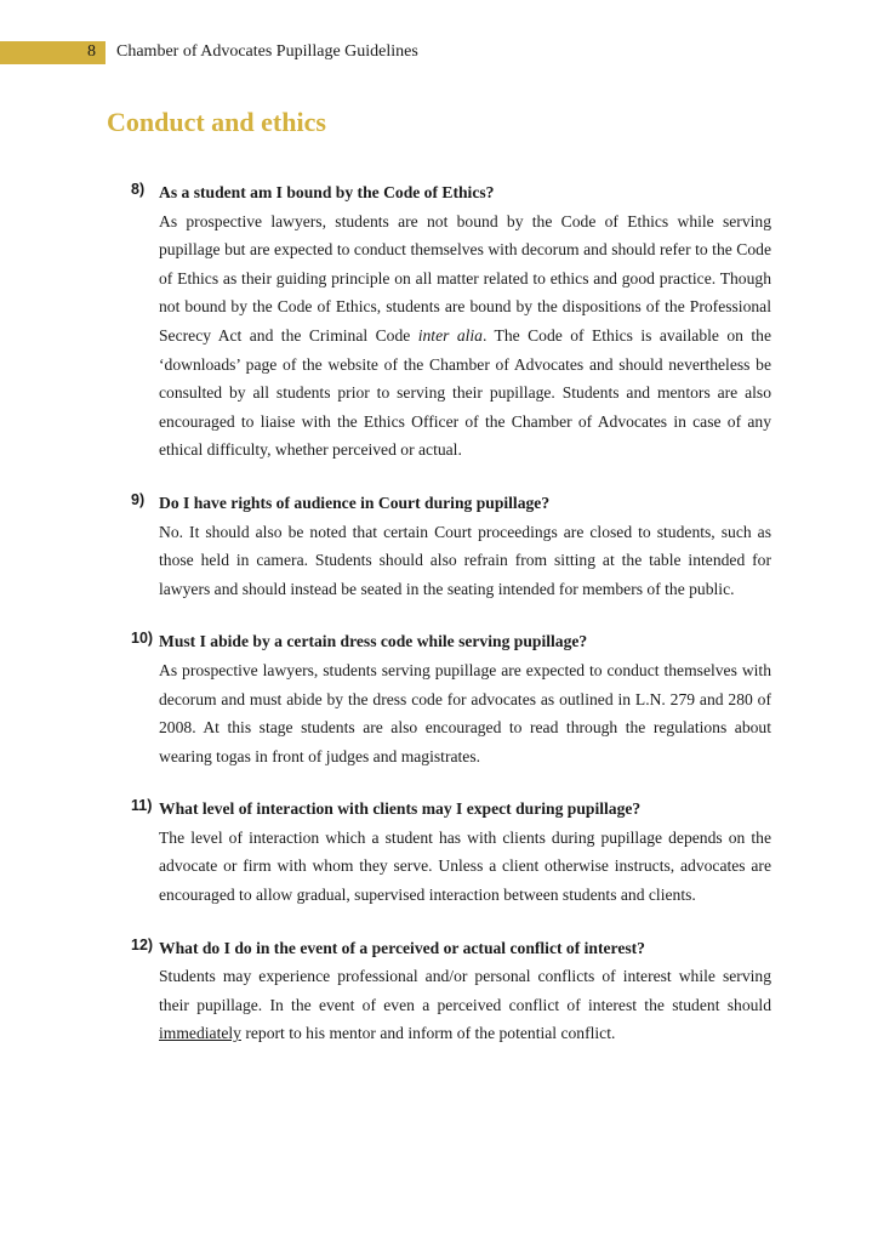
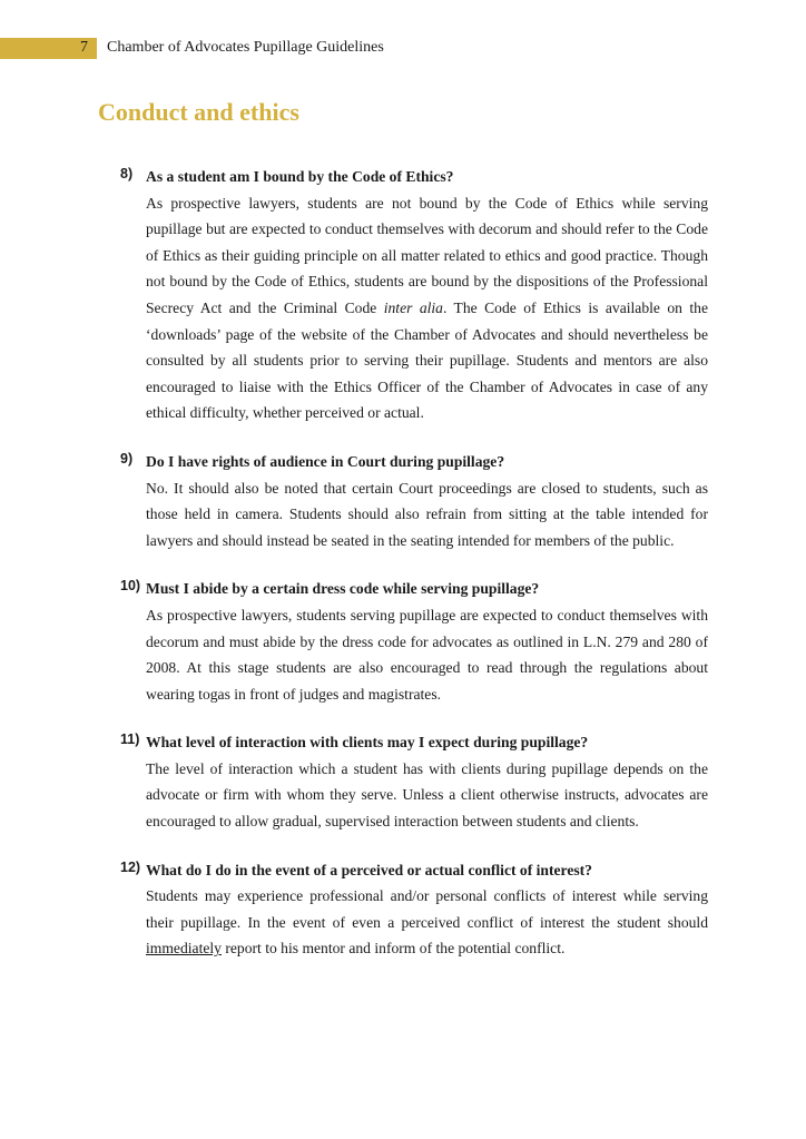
- 8
+ 7
  Chamber of Advocates Pupillage Guidelines
  Conduct and ethics
  8)
  As a student am I bound by the Code of Ethics?
  As prospective lawyers, students are not bound by the Code of Ethics while serving pupillage but are expected to conduct themselves with decorum and should refer to the Code of Ethics as their guiding principle on all matter related to ethics and good practice. Though not bound by the Code of Ethics, students are bound by the dispositions of the Professional Secrecy Act and the Criminal Code inter alia. The Code of Ethics is available on the ‘downloads’ page of the website of the Chamber of Advocates and should nevertheless be consulted by all students prior to serving their pupillage. Students and mentors are also encouraged to liaise with the Ethics Officer of the Chamber of Advocates in case of any ethical difficulty, whether perceived or actual.
  9)
  Do I have rights of audience in Court during pupillage?
  No. It should also be noted that certain Court proceedings are closed to students, such as those held in camera. Students should also refrain from sitting at the table intended for lawyers and should instead be seated in the seating intended for members of the public.
  10)
  Must I abide by a certain dress code while serving pupillage?
  As prospective lawyers, students serving pupillage are expected to conduct themselves with decorum and must abide by the dress code for advocates as outlined in L.N. 279 and 280 of 2008. At this stage students are also encouraged to read through the regulations about wearing togas in front of judges and magistrates.
  11)
  What level of interaction with clients may I expect during pupillage?
  The level of interaction which a student has with clients during pupillage depends on the advocate or firm with whom they serve. Unless a client otherwise instructs, advocates are encouraged to allow gradual, supervised interaction between students and clients.
  12)
  What do I do in the event of a perceived or actual conflict of interest?
  Students may experience professional and/or personal conflicts of interest while serving their pupillage. In the event of even a perceived conflict of interest the student should immediately report to his mentor and inform of the potential conflict.
